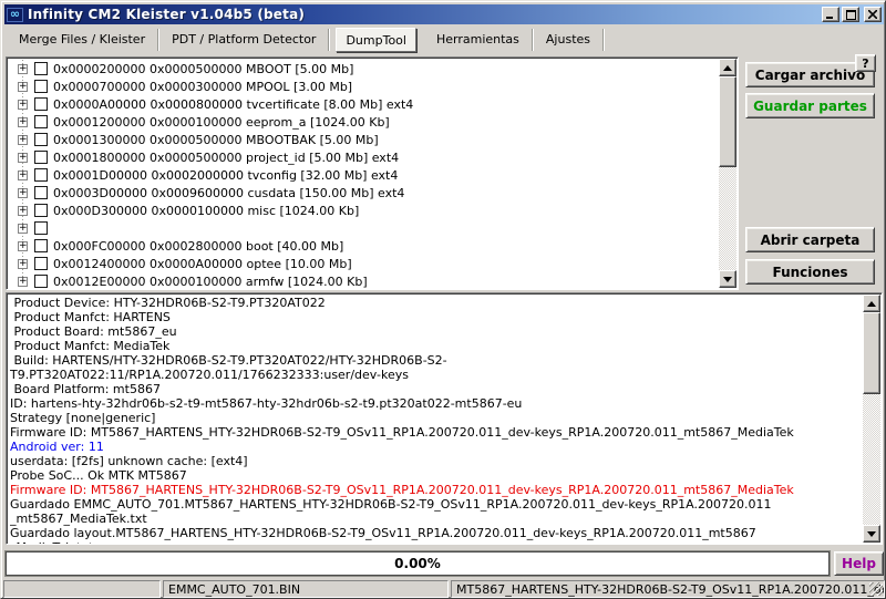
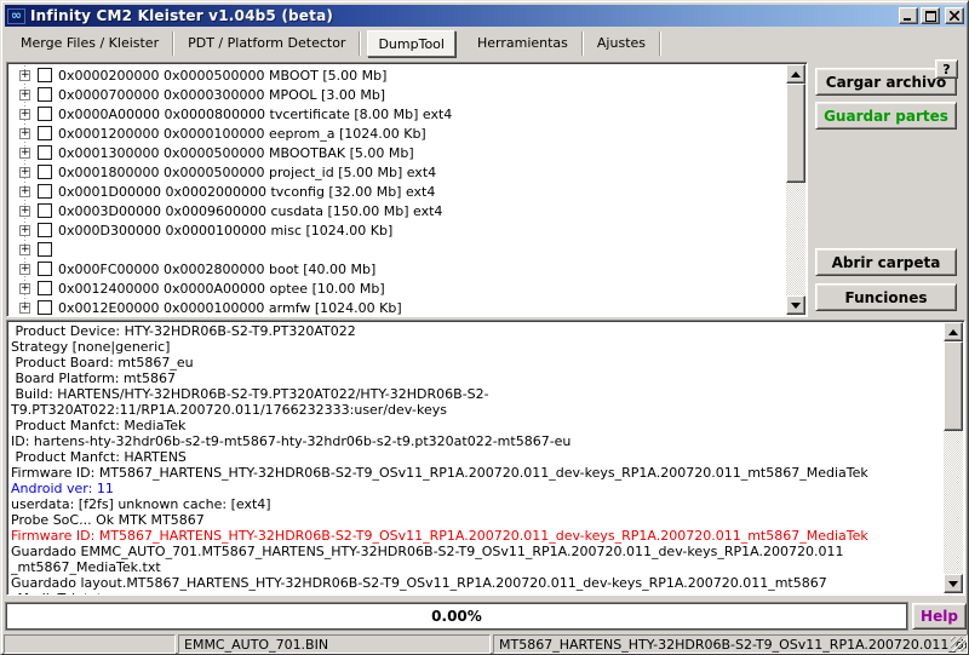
  ∞
  Infinity CM2 Kleister v1.04b5 (beta)
  Merge Files / Kleister
  PDT / Platform Detector
  DumpTool
  Herramientas
  Ajustes
  +
  0x0000200000 0x0000500000 MBOOT [5.00 Mb]
  +
  0x0000700000 0x0000300000 MPOOL [3.00 Mb]
  +
  0x0000A00000 0x0000800000 tvcertificate [8.00 Mb] ext4
  +
  0x0001200000 0x0000100000 eeprom_a [1024.00 Kb]
  +
  0x0001300000 0x0000500000 MBOOTBAK [5.00 Mb]
  +
  0x0001800000 0x0000500000 project_id [5.00 Mb] ext4
  +
  0x0001D00000 0x0002000000 tvconfig [32.00 Mb] ext4
  +
  0x0003D00000 0x0009600000 cusdata [150.00 Mb] ext4
  +
  0x000D300000 0x0000100000 misc [1024.00 Kb]
  +
  +
  0x000FC00000 0x0002800000 boot [40.00 Mb]
  +
  0x0012400000 0x0000A00000 optee [10.00 Mb]
  +
  0x0012E00000 0x0000100000 armfw [1024.00 Kb]
  Cargar archivo
  ?
  Guardar partes
  Abrir carpeta
  Funciones
  Product Device: HTY-32HDR06B-S2-T9.PT320AT022
- Product Manfct: HARTENS
+ Strategy [none|generic]
  Product Board: mt5867_eu
- Product Manfct: MediaTek
+ Board Platform: mt5867
  Build: HARTENS/HTY-32HDR06B-S2-T9.PT320AT022/HTY-32HDR06B-S2-
  T9.PT320AT022:11/RP1A.200720.011/1766232333:user/dev-keys
- Board Platform: mt5867
+ Product Manfct: MediaTek
  ID: hartens-hty-32hdr06b-s2-t9-mt5867-hty-32hdr06b-s2-t9.pt320at022-mt5867-eu
- Strategy [none|generic]
+ Product Manfct: HARTENS
  Firmware ID: MT5867_HARTENS_HTY-32HDR06B-S2-T9_OSv11_RP1A.200720.011_dev-keys_RP1A.200720.011_mt5867_MediaTek
  Android ver: 11
  userdata: [f2fs] unknown cache: [ext4]
  Probe SoC... Ok MTK MT5867
  Firmware ID: MT5867_HARTENS_HTY-32HDR06B-S2-T9_OSv11_RP1A.200720.011_dev-keys_RP1A.200720.011_mt5867_MediaTek
  Guardado EMMC_AUTO_701.MT5867_HARTENS_HTY-32HDR06B-S2-T9_OSv11_RP1A.200720.011_dev-keys_RP1A.200720.011
  _mt5867_MediaTek.txt
  Guardado layout.MT5867_HARTENS_HTY-32HDR06B-S2-T9_OSv11_RP1A.200720.011_dev-keys_RP1A.200720.011_mt5867
  0.00%
  Help
  EMMC_AUTO_701.BIN
  MT5867_HARTENS_HTY-32HDR06B-S2-T9_OSv11_RP1A.200720.011
